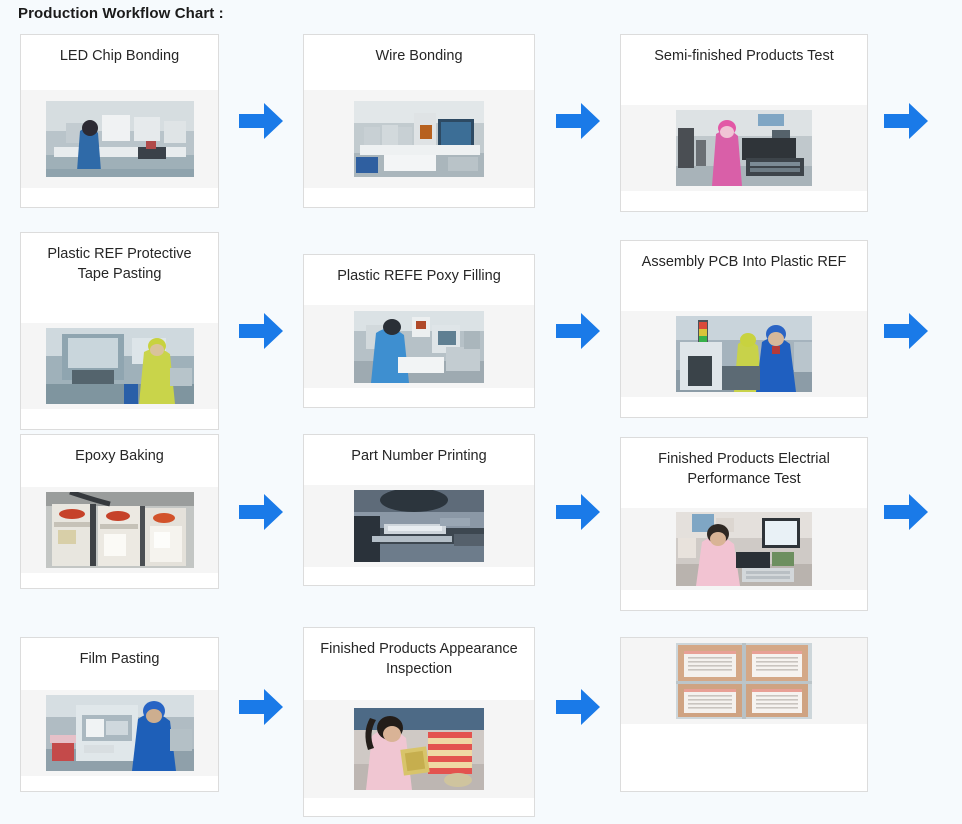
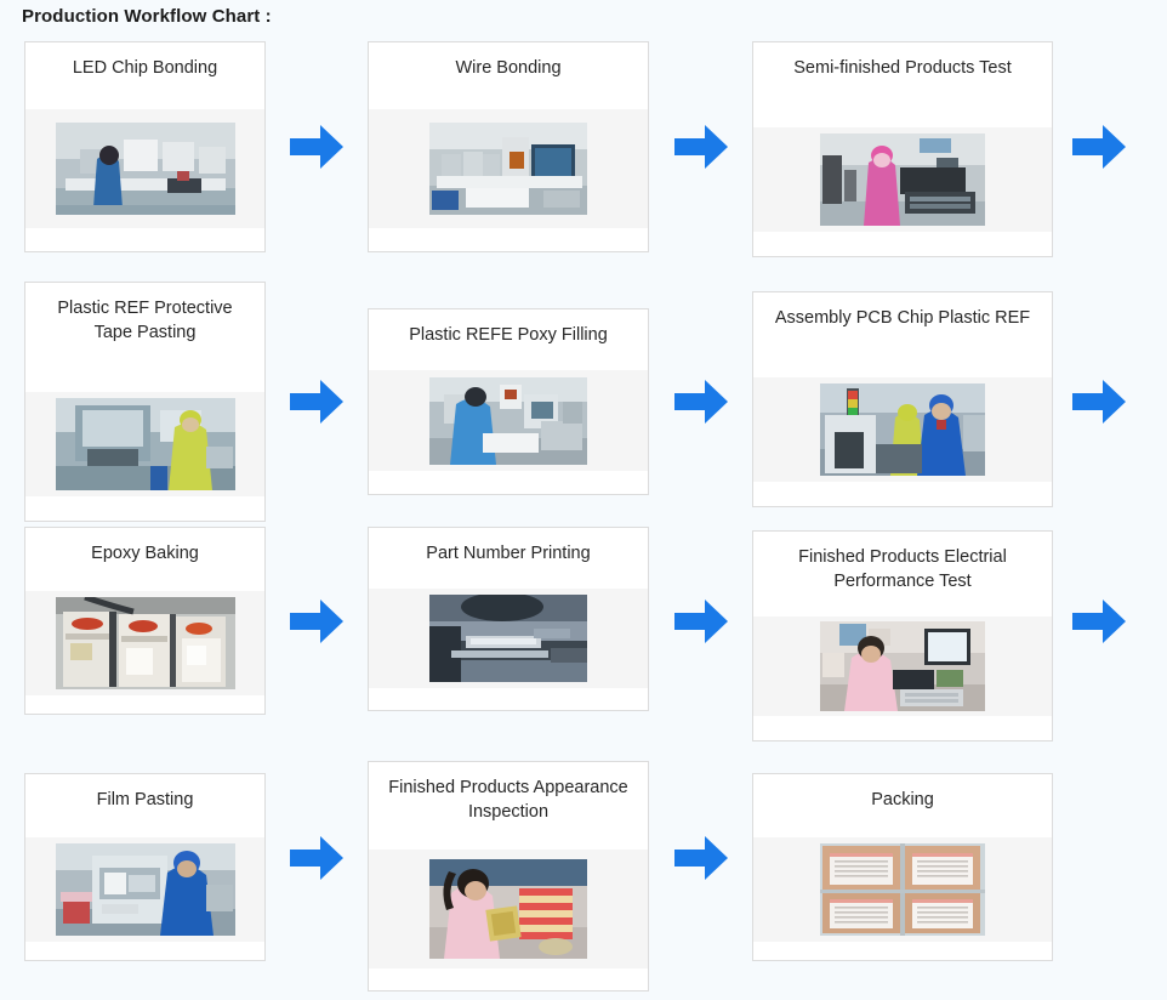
  Production Workflow Chart :
  LED Chip Bonding
  Wire Bonding
  Semi-finished Products Test
  Plastic REF Protective Tape Pasting
  Plastic REFE Poxy Filling
- Assembly PCB Into Plastic REF
+ Assembly PCB Chip Plastic REF
  Epoxy Baking
  Part Number Printing
  Finished Products Electrial Performance Test
  Film Pasting
  Finished Products Appearance Inspection
+ Packing
